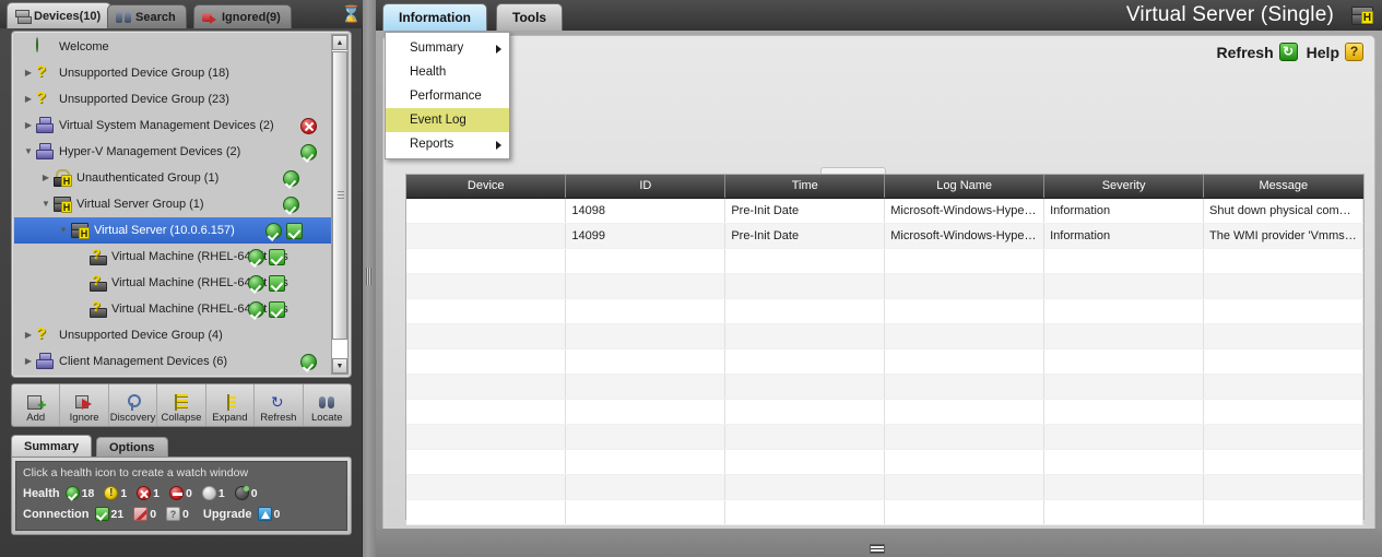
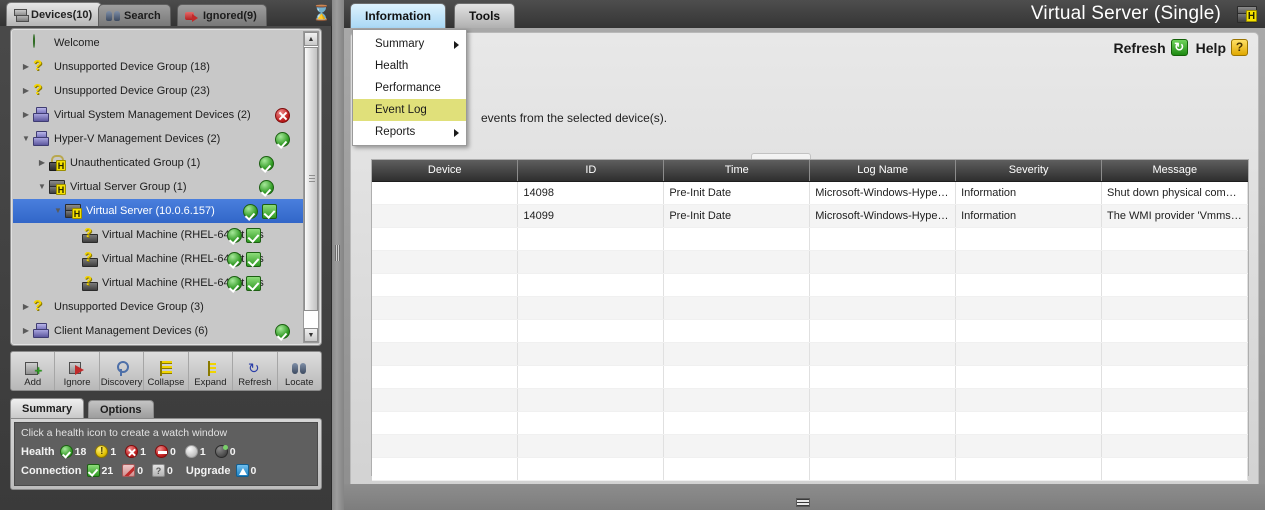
  Devices(10)
  Search
  Ignored(9)
  ⌛
  Welcome
  ▶
  ?
  Unsupported Device Group (18)
  ▶
  ?
  Unsupported Device Group (23)
  ▶
  Virtual System Management Devices (2)
  ▼
  Hyper-V Management Devices (2)
  ▶
  H
  Unauthenticated Group (1)
  ▼
  H
  Virtual Server Group (1)
  ▼
  H
  Virtual Server (10.0.6.157)
  Virtual Machine (RHEL-6ts
  Virtual Machine (RHEL-6ts
  Virtual Machine (RHEL-6ts
  ▶
  ?
- Unsupported Device Group (4)
+ Unsupported Device Group (3)
  ▶
  Client Management Devices (6)
  Add
  Ignore
  Discovery
  Collapse
  Expand
  ↻
  Refresh
  Locate
  Summary
  Options
  Click a health icon to create a watch window
  Health
  18
  !
  1
  1
  0
  1
  0
  Connection
  21
  0
  ?
  0
  Upgrade
  0
  Virtual Server (Single)
  H
  Information
  Tools
  Refresh
  ↻
  Help
  ?
+ events from the selected device(s).
  Device	ID	Time	Log Name	Severity	Message
  	14098	Pre-Init Date	Microsoft-Windows-Hyper-V-	Information	Shut down physical comput..
  	14099	Pre-Init Date	Microsoft-Windows-Hyper-V-	Information	The WMI provider 'VmmsW..
  Summary
  Health
  Performance
  Event Log
  Reports
